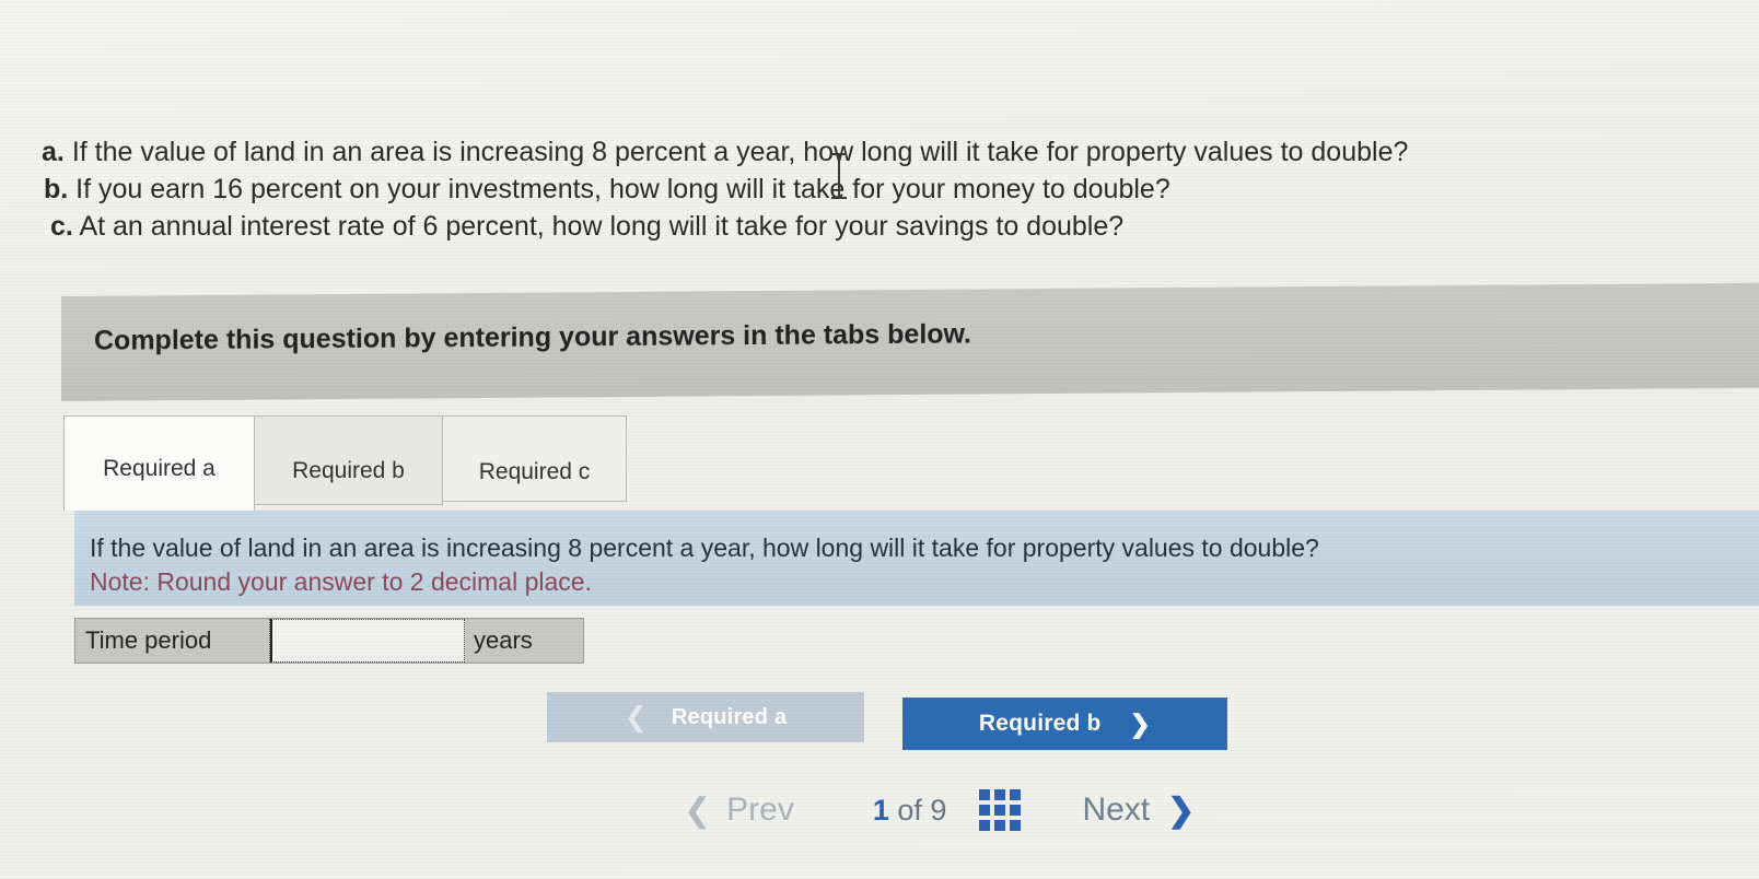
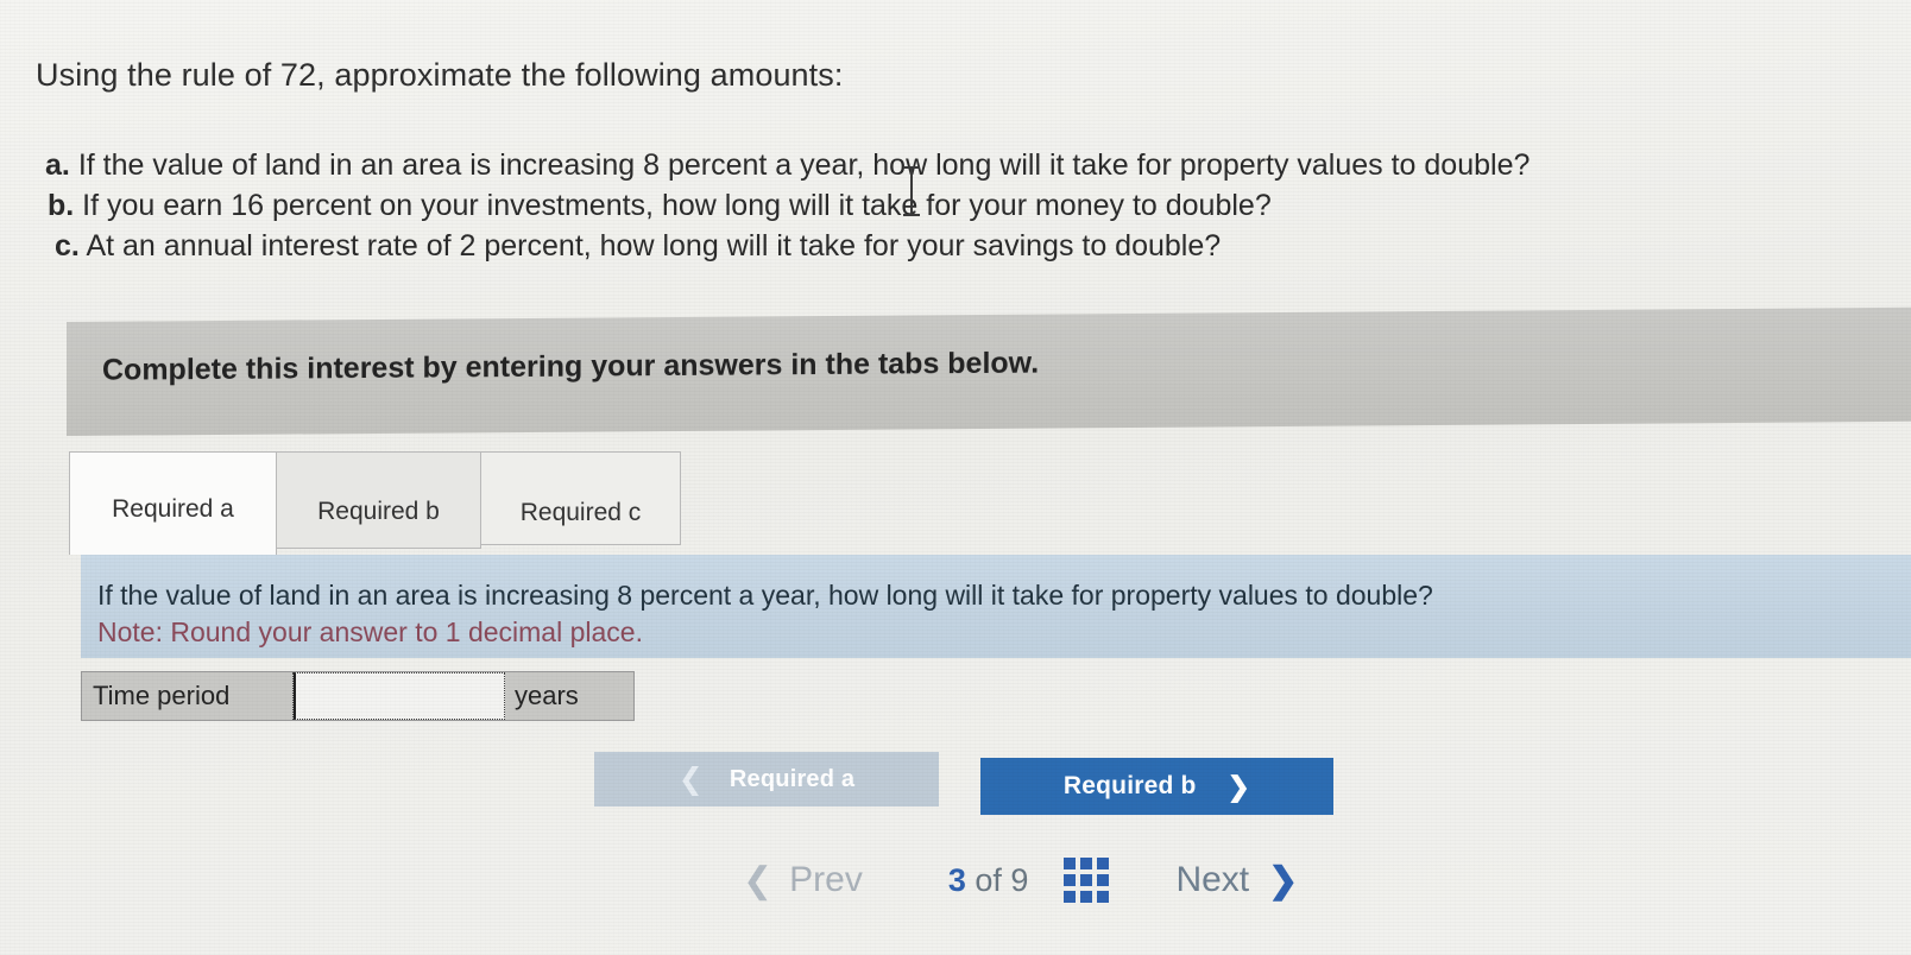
+ Using the rule of 72, approximate the following amounts:
  a. If the value of land in an area is increasing 8 percent a year, how long will it take for property values to double?
  b. If you earn 16 percent on your investments, how long will it tak for your money to double?
- c. At an annual interest rate of 6 percent, how long will it take for your savings to double?
+ c. At an annual interest rate of 2 percent, how long will it take for your savings to double?
- Complete this question by entering your answers in the tabs below.
+ Complete this interest by entering your answers in the tabs below.
  Required a
  Required b
  Required c
  If the value of land in an area is increasing 8 percent a year, how long will it take for property values to double?
- Note: Round your answer to 2 decimal place.
+ Note: Round your answer to 1 decimal place.
  Time period
  years
  ❮
  Required a
  Required b
  ❯
  ❮
  Prev
- 1 of 9
+ 3 of 9
  Next
  ❯
